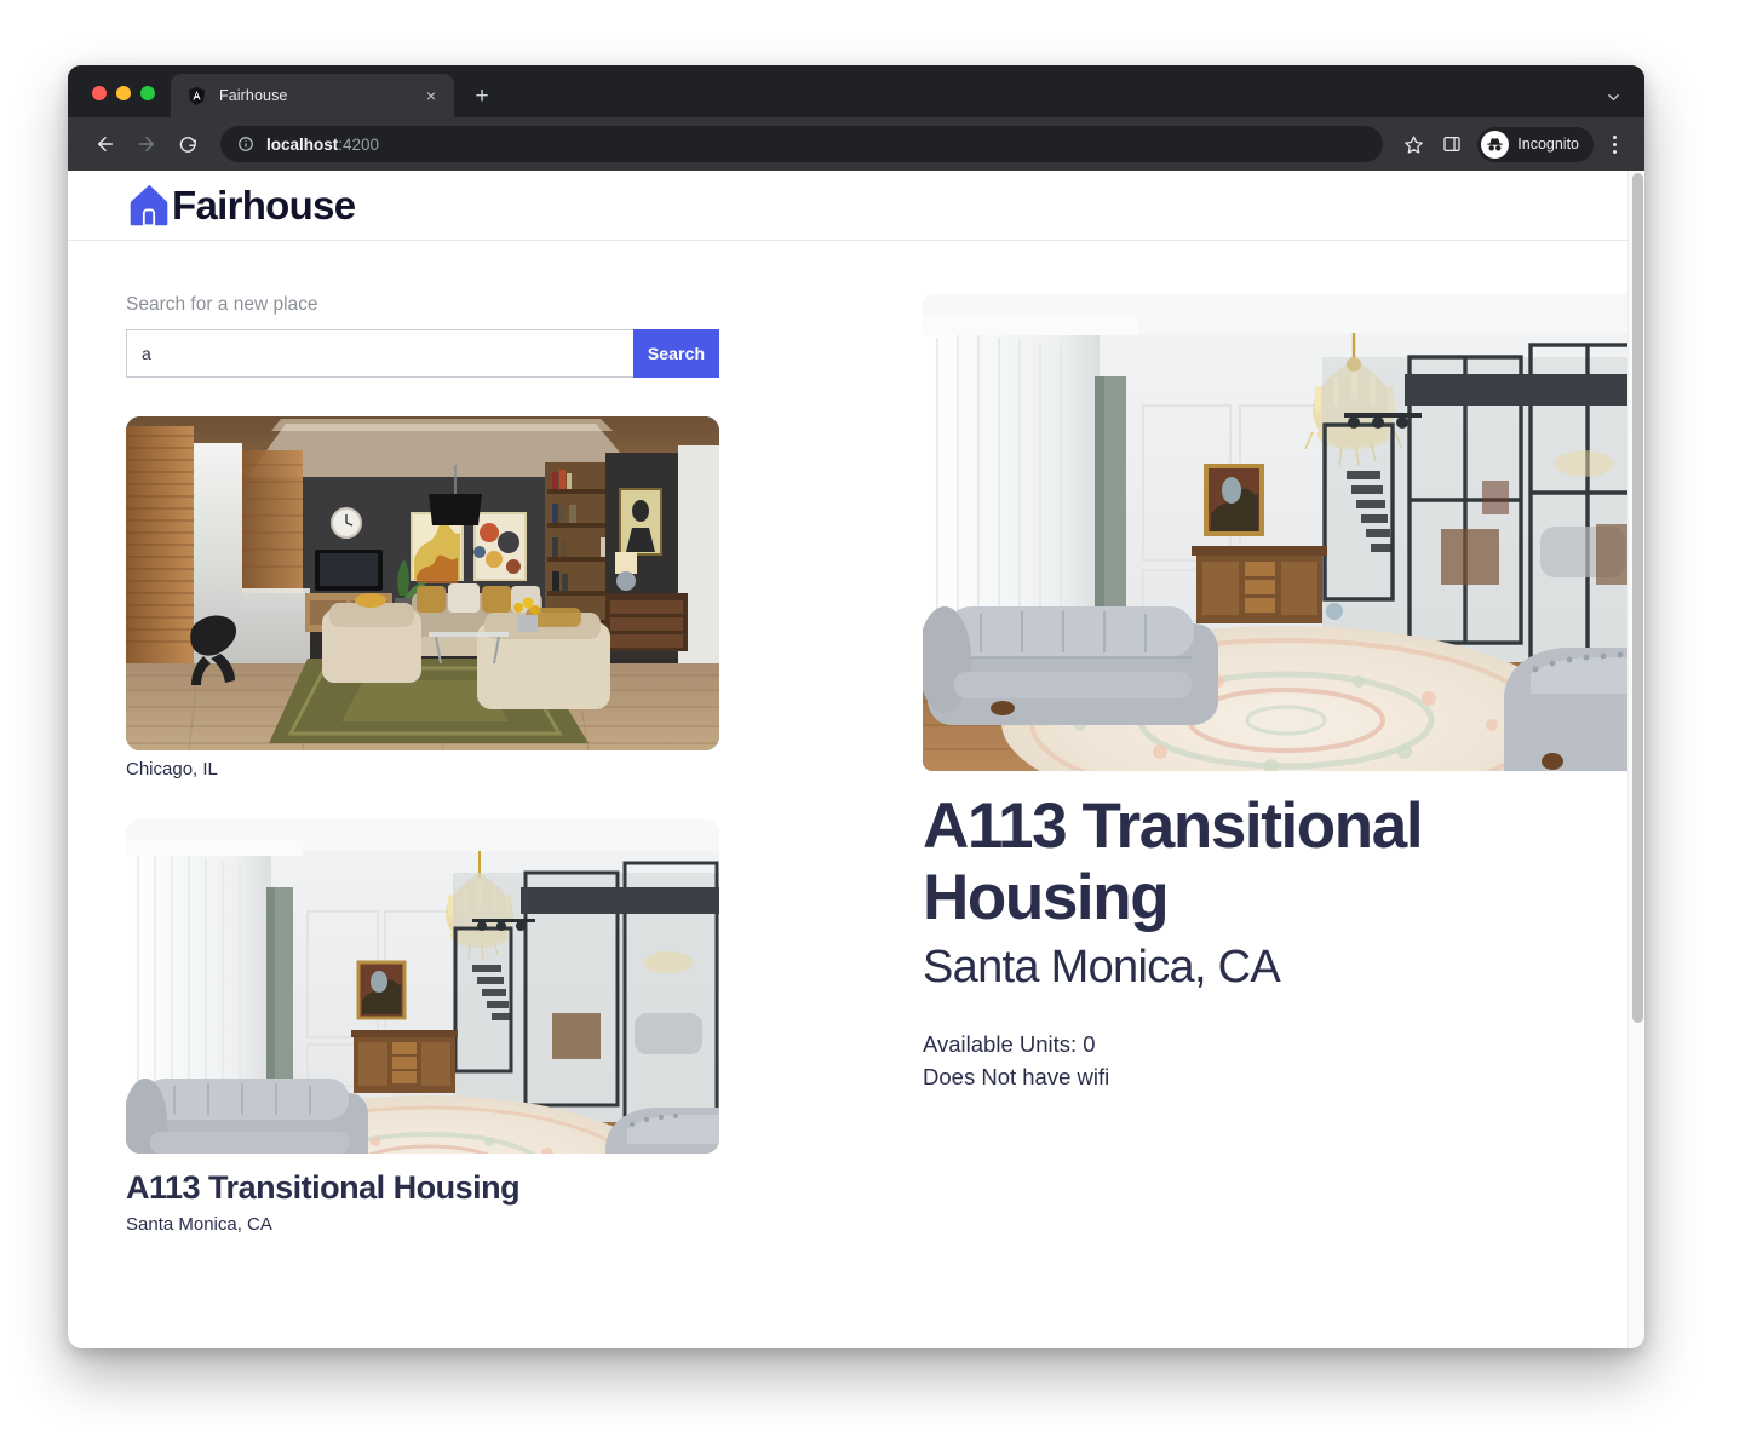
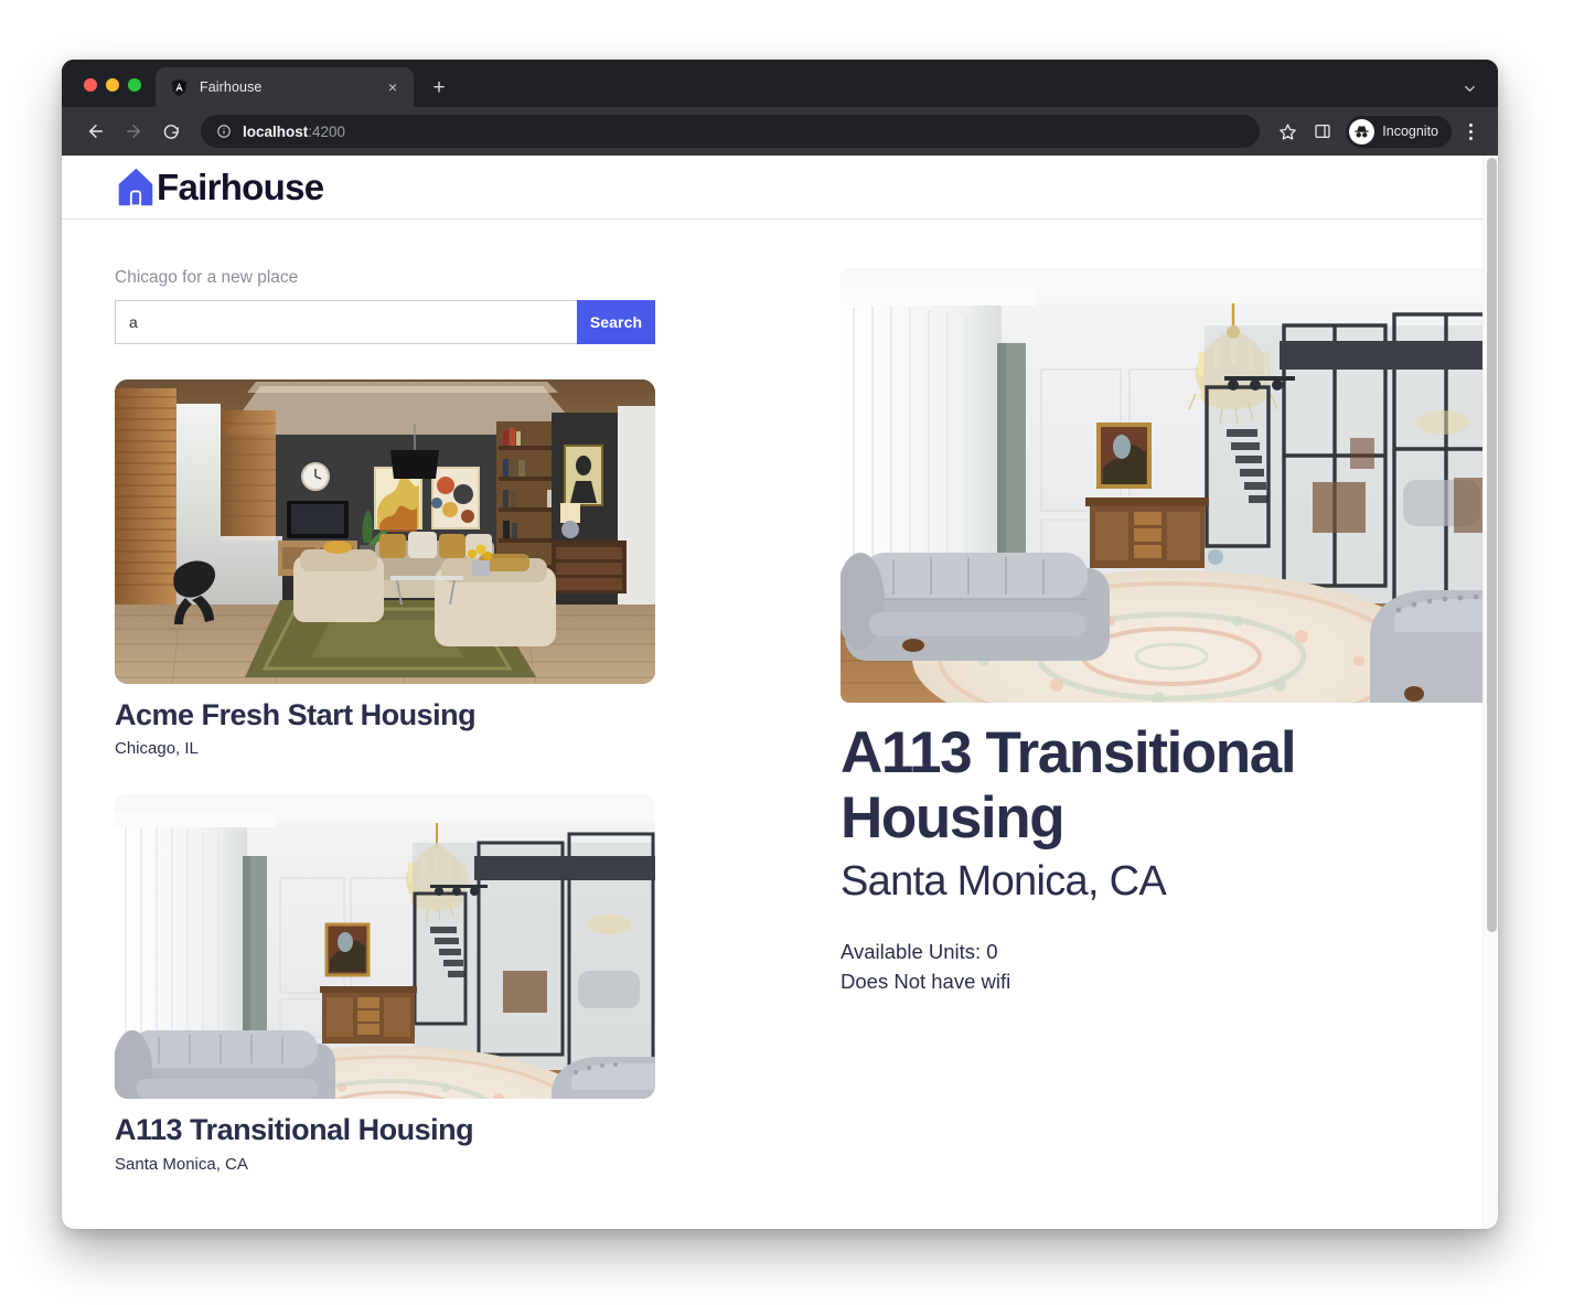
  Fairhouse
  ×
  +
  localhost:4200
  Incognito
  Fairhouse
- Search for a new place
+ Chicago for a new place
  a
  Search
+ Acme Fresh Start Housing
  Chicago, IL
  A113 Transitional Housing
  Santa Monica, CA
  A113 Transitional Housing
  Santa Monica, CA
  Available Units: 0
  Does Not have wifi
